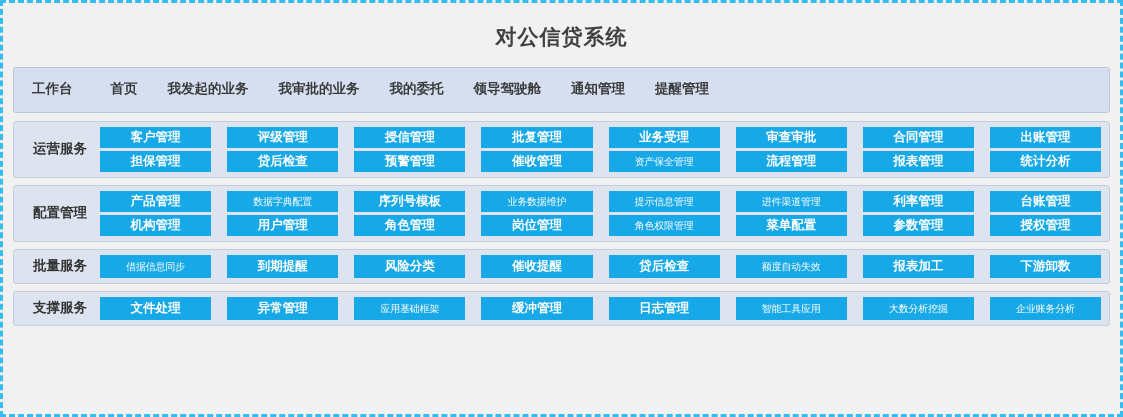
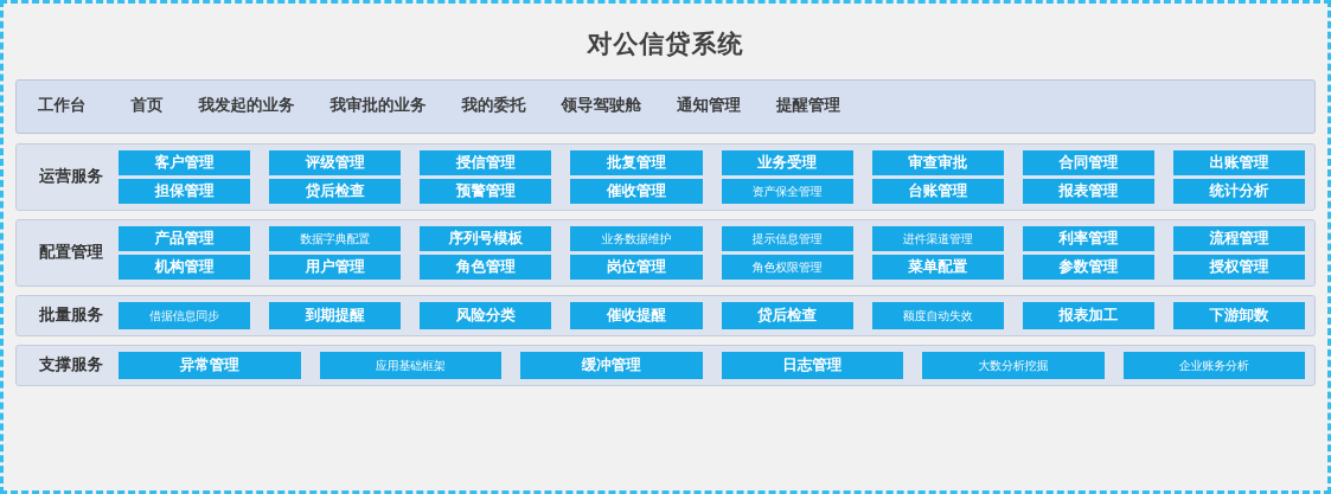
  对公信贷系统
  工作台
  首页
  我发起的业务
  我审批的业务
  我的委托
  领导驾驶舱
  通知管理
  提醒管理
  运营服务
  客户管理
  评级管理
  授信管理
  批复管理
  业务受理
  审查审批
  合同管理
  出账管理
  担保管理
  贷后检查
  预警管理
  催收管理
  资产保全管理
- 流程管理
+ 台账管理
  报表管理
  统计分析
  配置管理
  产品管理
  数据字典配置
  序列号模板
  业务数据维护
  提示信息管理
  进件渠道管理
  利率管理
- 台账管理
+ 流程管理
  机构管理
  用户管理
  角色管理
  岗位管理
  角色权限管理
  菜单配置
  参数管理
  授权管理
  批量服务
  借据信息同步
  到期提醒
  风险分类
  催收提醒
  贷后检查
  额度自动失效
  报表加工
  下游卸数
  支撑服务
- 文件处理
  异常管理
  应用基础框架
  缓冲管理
  日志管理
- 智能工具应用
  大数分析挖掘
  企业账务分析
